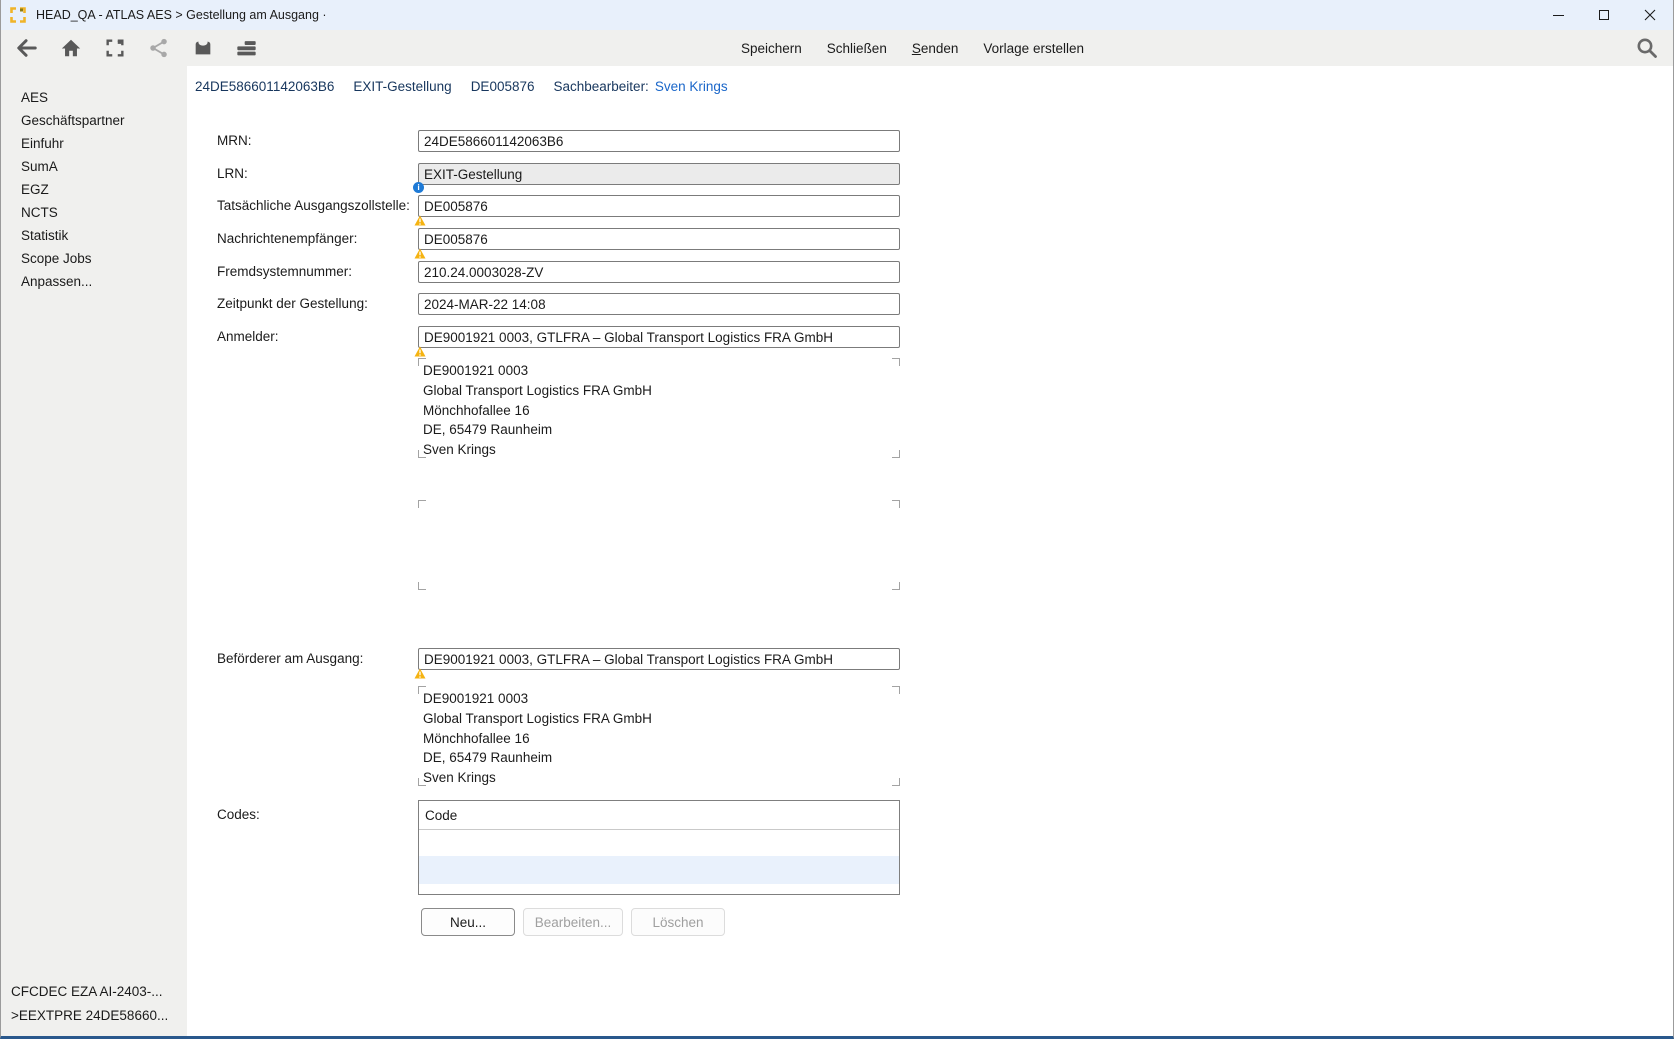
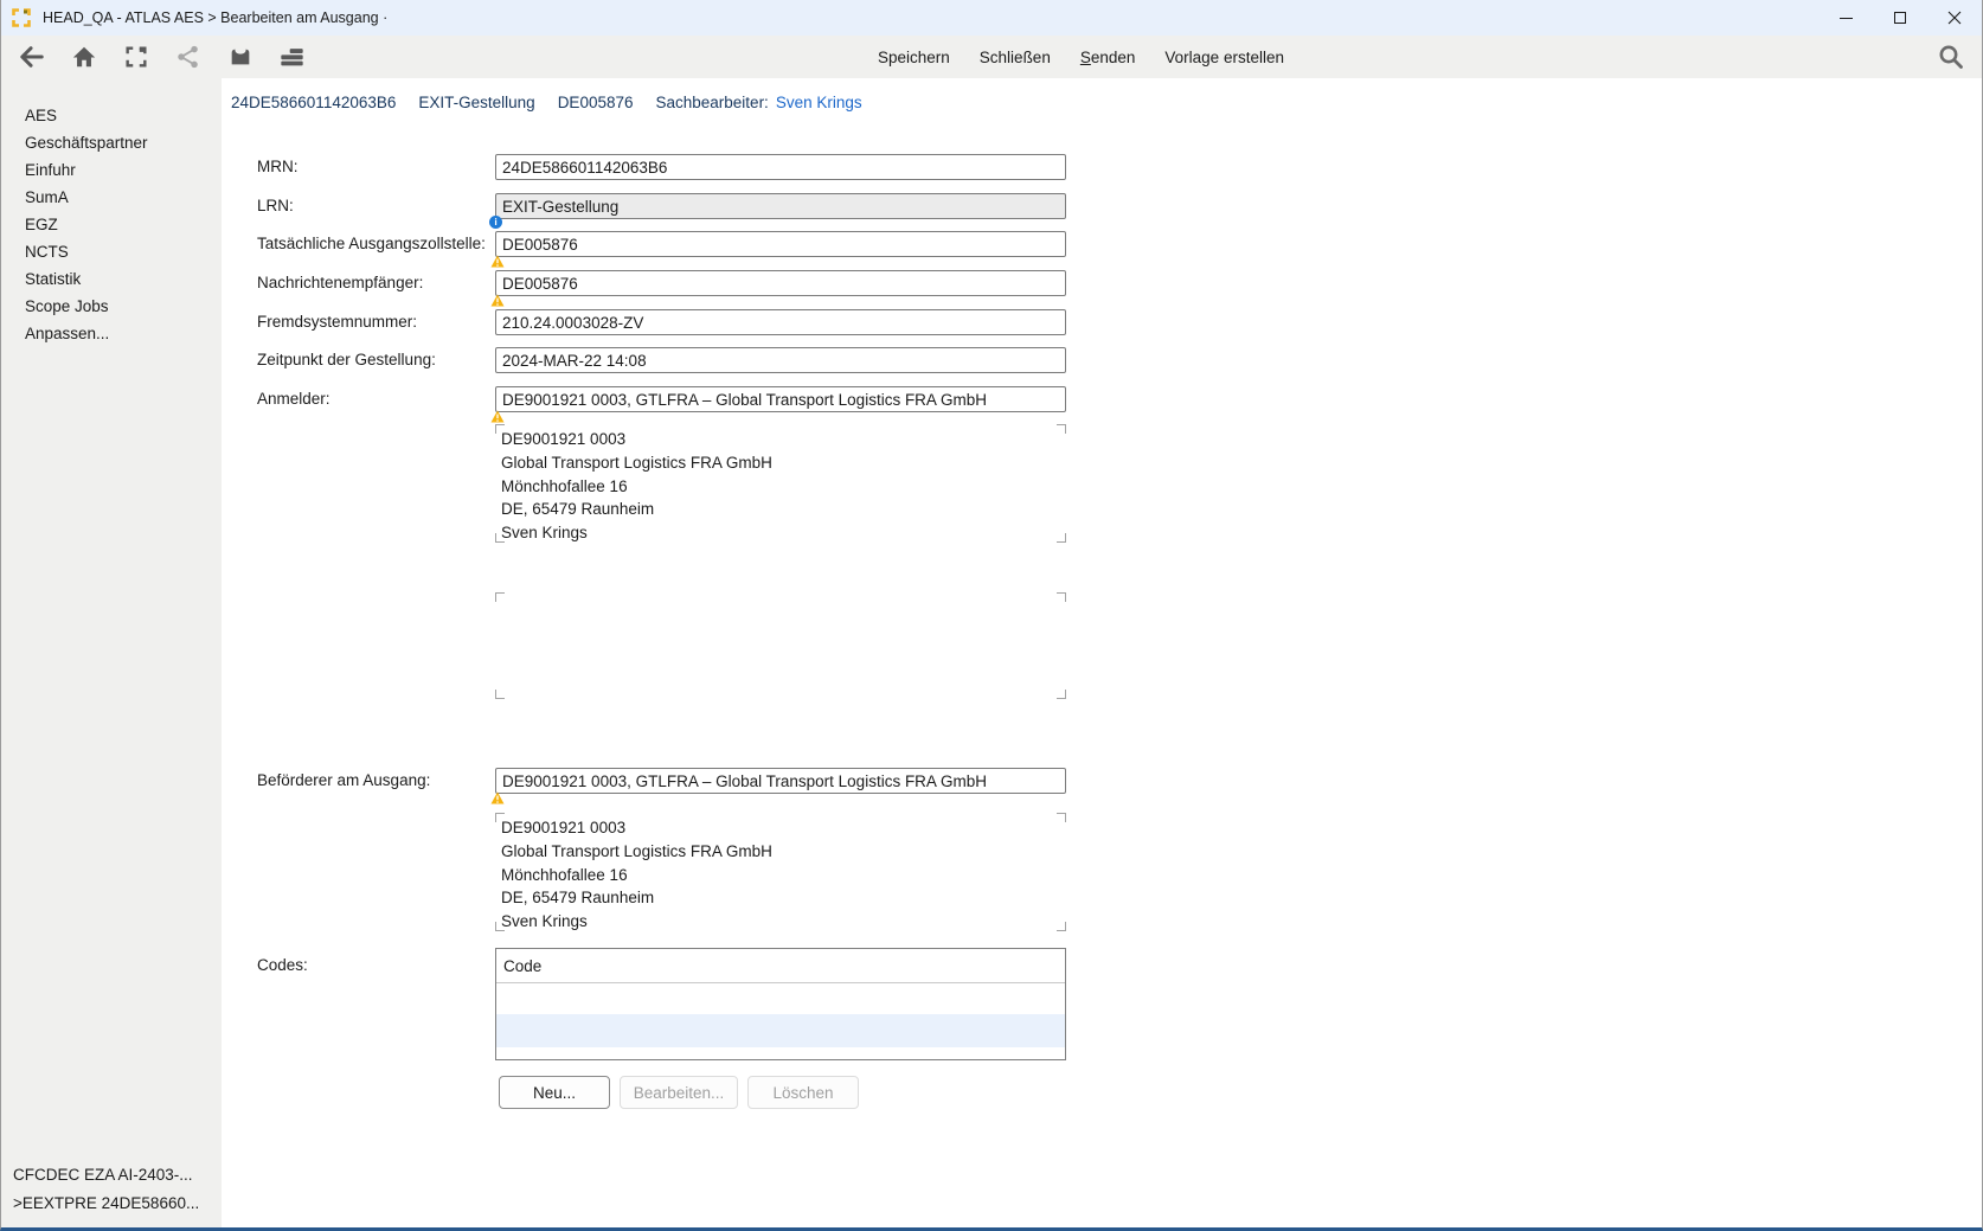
- HEAD_QA - ATLAS AES > Gestellung am Ausgang ·
+ HEAD_QA - ATLAS AES > Bearbeiten am Ausgang ·
  Speichern
  Schließen
  Senden
  Vorlage erstellen
  AES
  Geschäftspartner
  Einfuhr
  SumA
  EGZ
  NCTS
  Statistik
  Scope Jobs
  Anpassen...
  CFCDEC EZA AI-2403-...
  >EEXTPRE 24DE58660...
  24DE586601142063B6
  EXIT-Gestellung
  DE005876
  Sachbearbeiter:
  Sven Krings
  MRN:
  24DE586601142063B6
  LRN:
  EXIT-Gestellung
  i
  Tatsächliche Ausgangszollstelle:
  DE005876
  Nachrichtenempfänger:
  DE005876
  Fremdsystemnummer:
  210.24.0003028-ZV
  Zeitpunkt der Gestellung:
  2024-MAR-22 14:08
  Anmelder:
  DE9001921 0003, GTLFRA – Global Transport Logistics FRA GmbH
  DE9001921 0003
  Global Transport Logistics FRA GmbH
  Mönchhofallee 16
  DE, 65479 Raunheim
  Sven Krings
  Beförderer am Ausgang:
  DE9001921 0003, GTLFRA – Global Transport Logistics FRA GmbH
  DE9001921 0003
  Global Transport Logistics FRA GmbH
  Mönchhofallee 16
  DE, 65479 Raunheim
  Sven Krings
  Codes:
  Code
  Neu...
  Bearbeiten...
  Löschen
